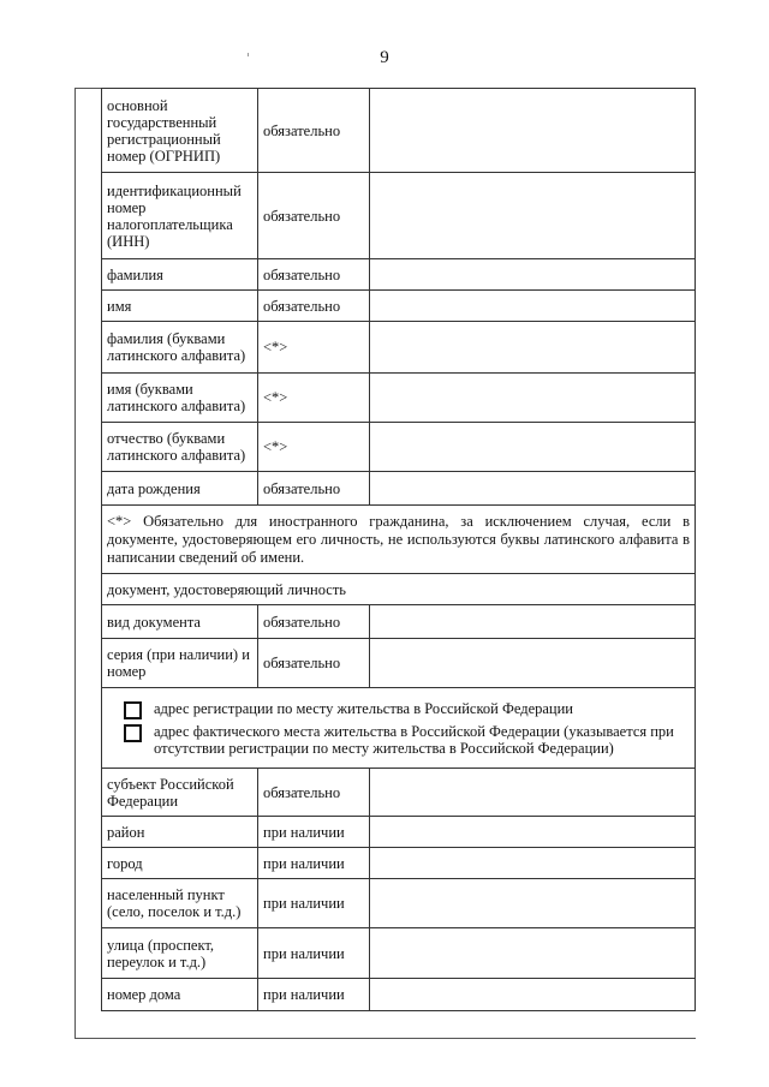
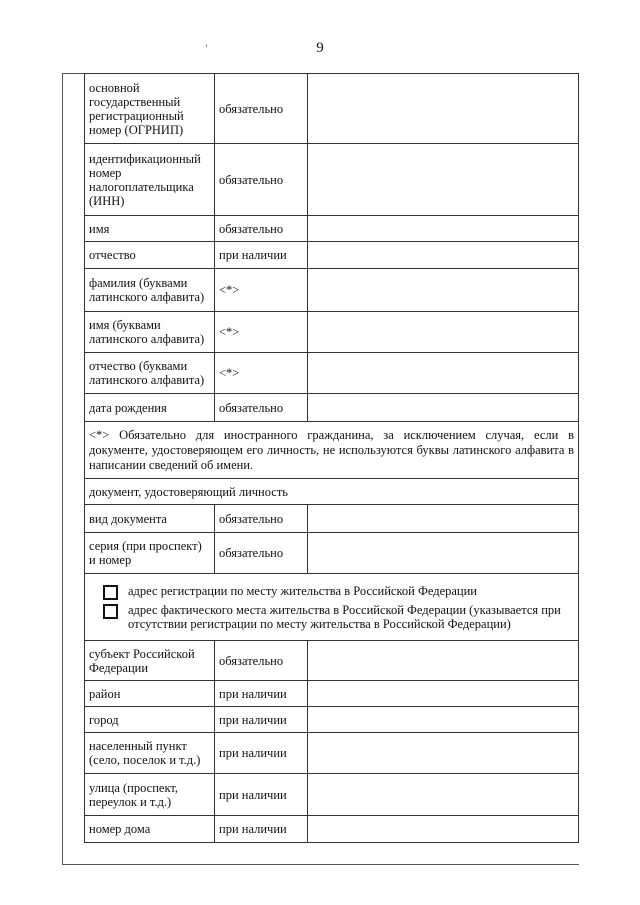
  9
  основной государственный регистрационный номер (ОГРНИП)	обязательно
  идентификационный номер налогоплательщика (ИНН)	обязательно
- фамилия	обязательно
  имя	обязательно
+ отчество	при наличии
  фамилия (буквами латинского алфавита)	<*>
  имя (буквами латинского алфавита)	<*>
  отчество (буквами латинского алфавита)	<*>
  дата рождения	обязательно
  <*> Обязательно для иностранного гражданина, за исключением случая, если в документе, удостоверяющем его личность, не используются буквы латинского алфавита в написании сведений об имени.
  документ, удостоверяющий личность
  вид документа	обязательно
- серия (при наличии) и номер	обязательно
+ серия (при проспект) и номер	обязательно
  адрес регистрации по месту жительства в Российской Федерации адрес фактического места жительства в Российской Федерации (указывается при отсутствии регистрации по месту жительства в Российской Федерации)
  субъект Российской Федерации	обязательно
  район	при наличии
  город	при наличии
  населенный пункт (село, поселок и т.д.)	при наличии
  улица (проспект, переулок и т.д.)	при наличии
  номер дома	при наличии
